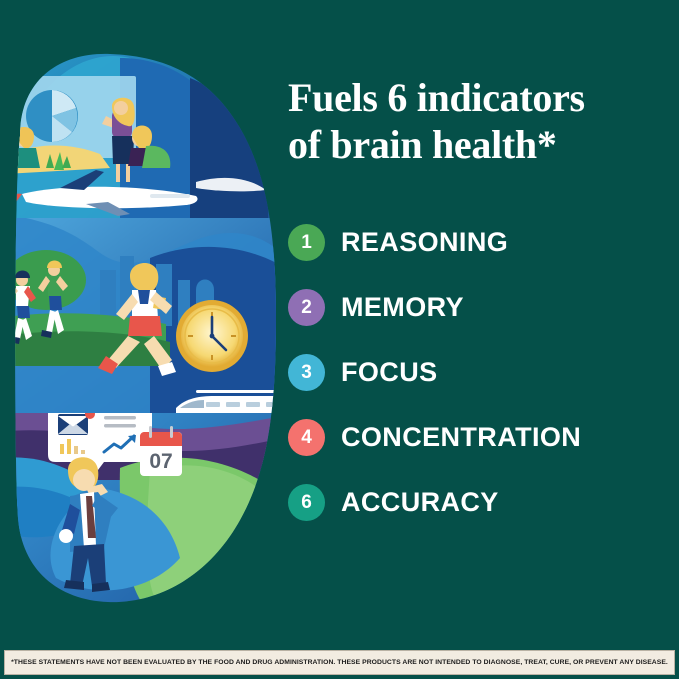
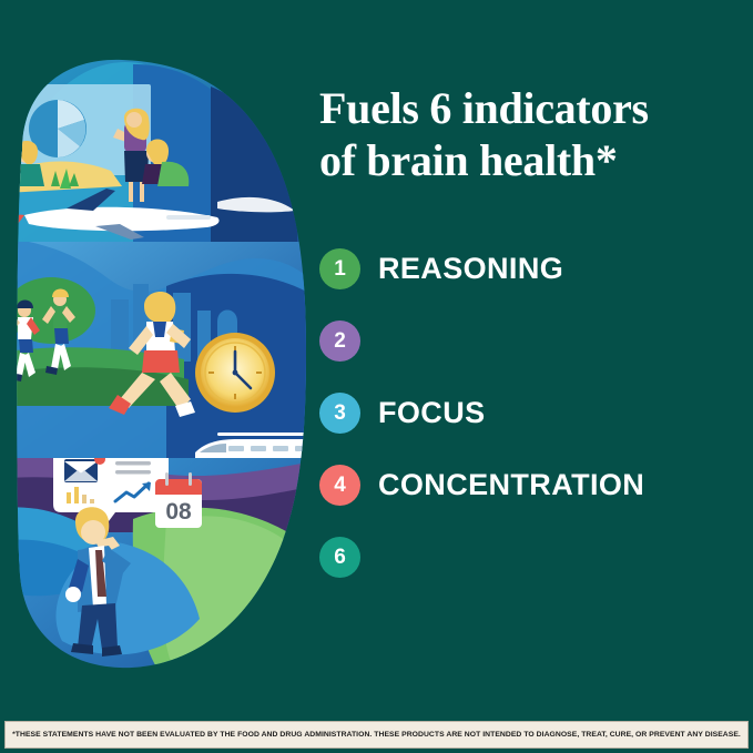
- 07
+ 08
  Fuels 6 indicators
  of brain health*
  1
  REASONING
  2
- MEMORY
  3
  FOCUS
  4
  CONCENTRATION
  6
- ACCURACY
